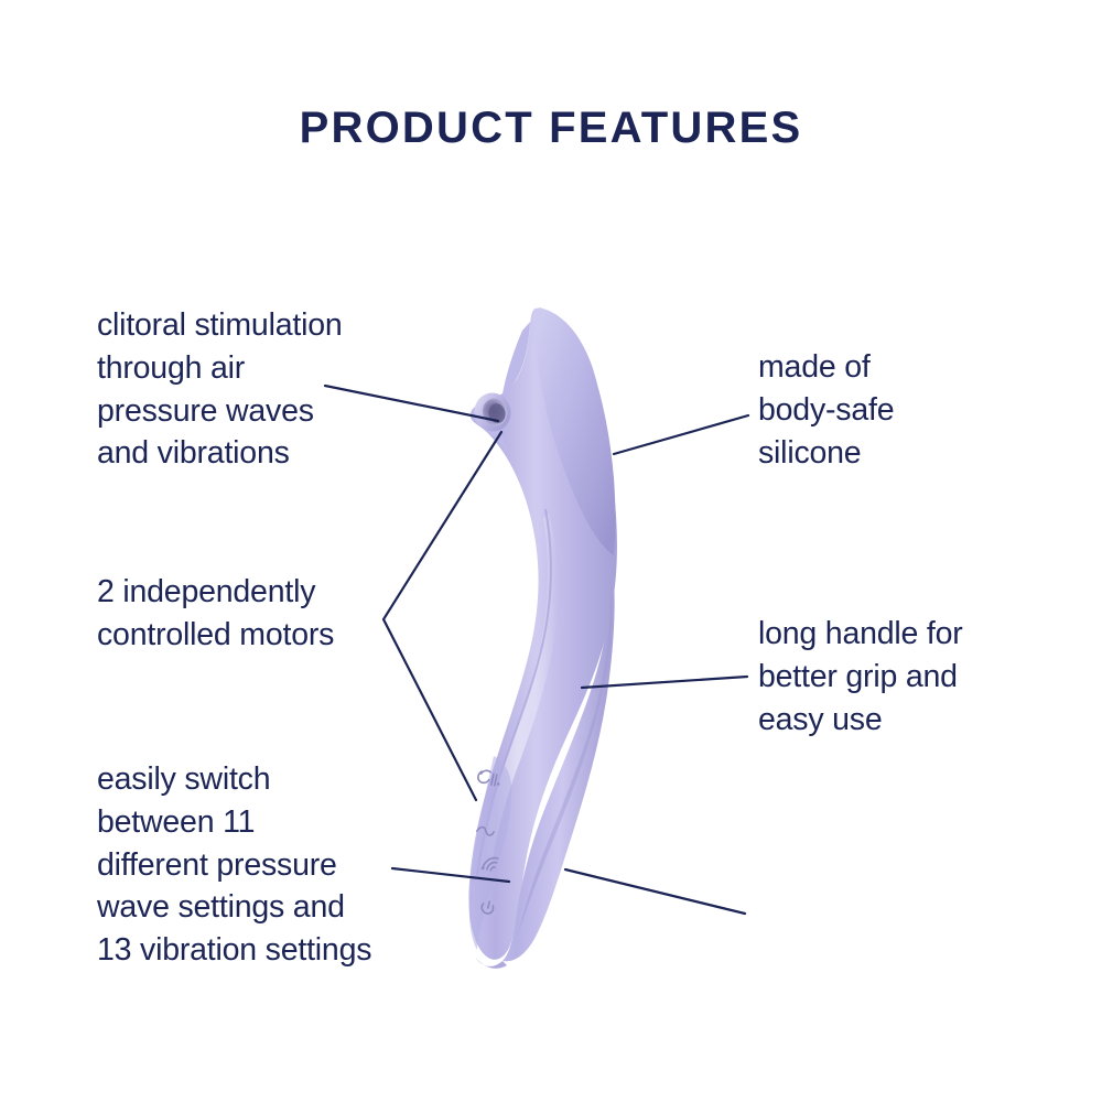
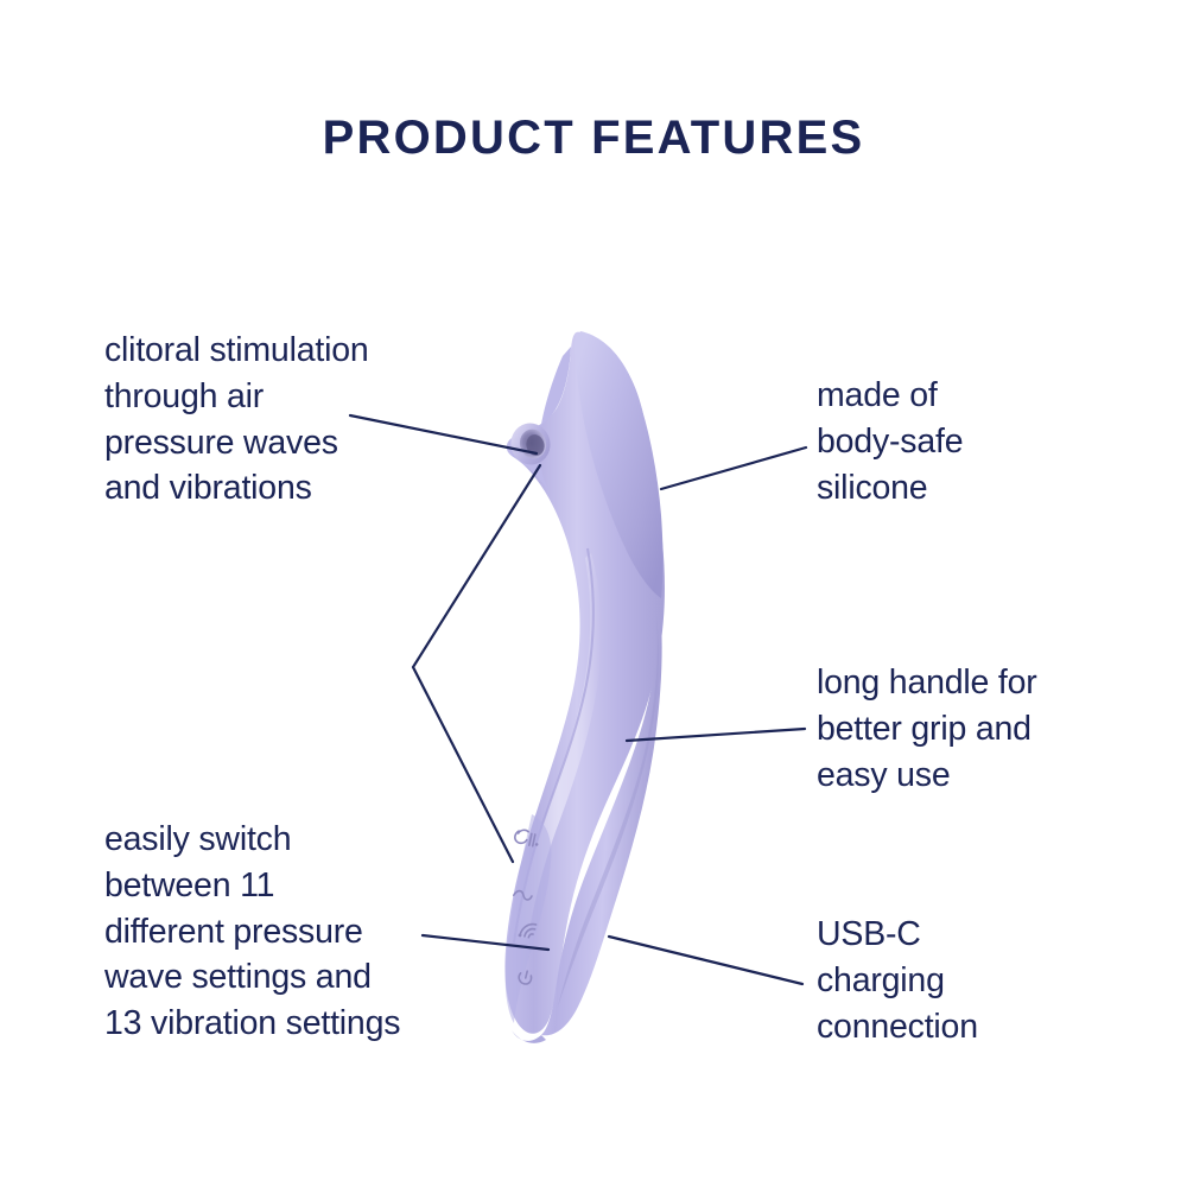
  PRODUCT FEATURES
  clitoral stimulation
  through air
  pressure waves
  and vibrations
- 2 independently
- controlled motors
  easily switch
  between 11
  different pressure
  wave settings and
  13 vibration settings
  made of
  body-safe
  silicone
  long handle for
  better grip and
  easy use
+ USB-C
+ charging
+ connection
